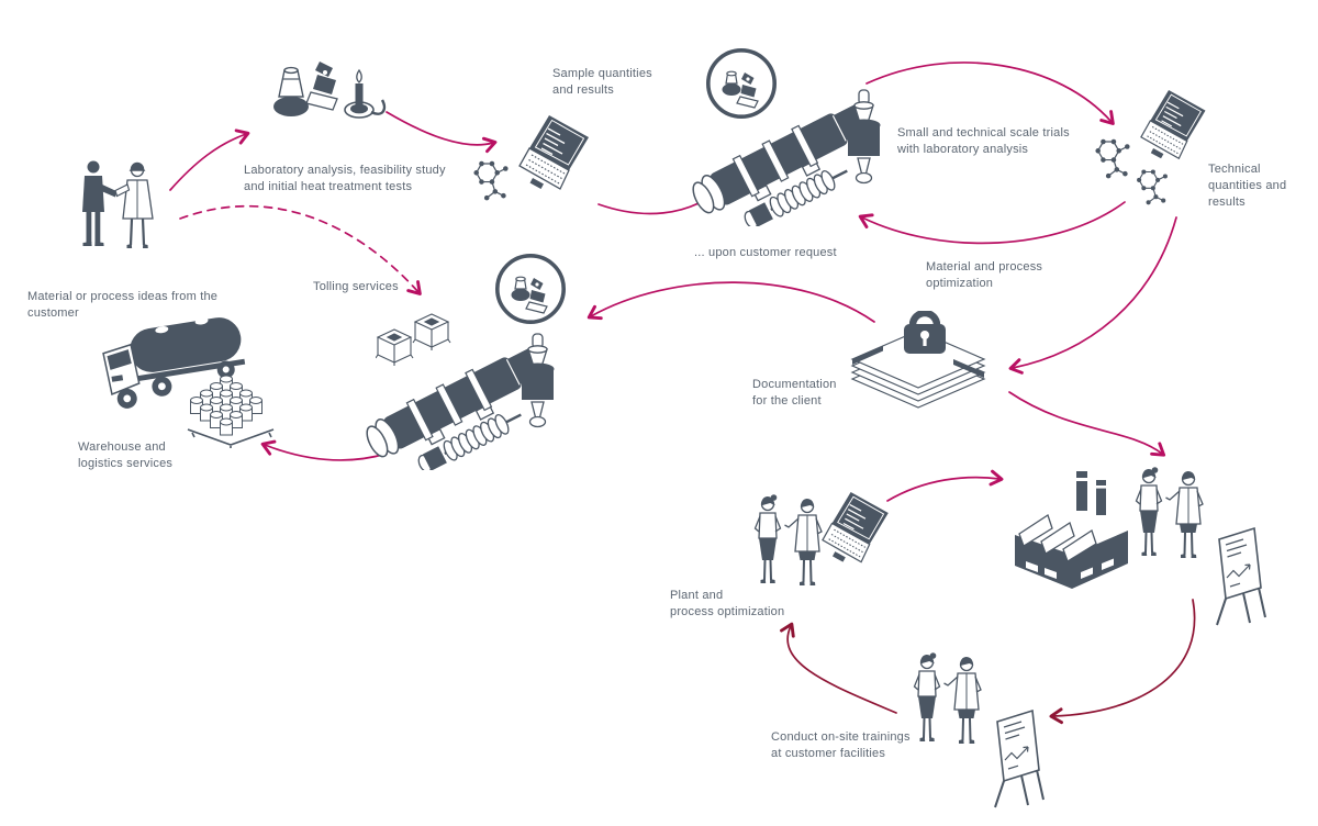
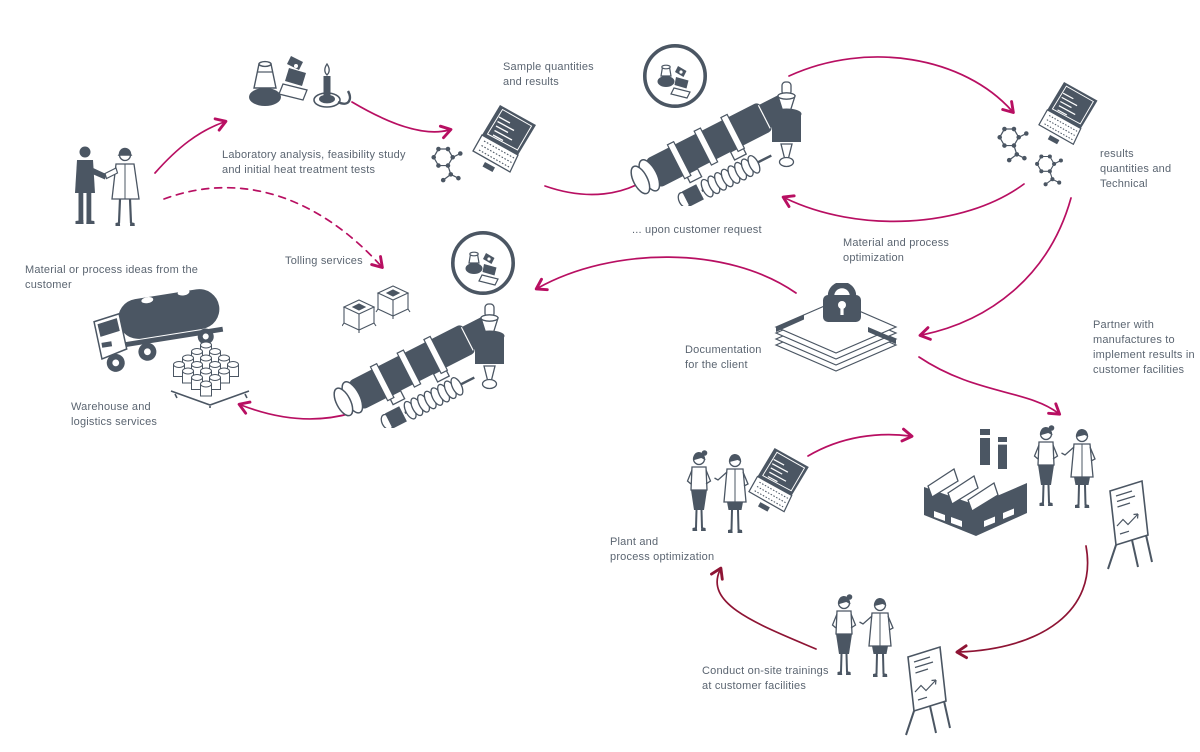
  Material or process ideas from the
  customer
  Laboratory analysis, feasibility study
  and initial heat treatment tests
  Sample quantities
  and results
- Small and technical scale trials
- with laboratory analysis
- Technical
+ results
  quantities and
- results
+ Technical
  ... upon customer request
  Material and process
  optimization
  Tolling services
  Warehouse and
  logistics services
  Documentation
  for the client
+ Partner with
+ manufactures to
+ implement results in
+ customer facilities
  Plant and
  process optimization
  Conduct on-site trainings
  at customer facilities
